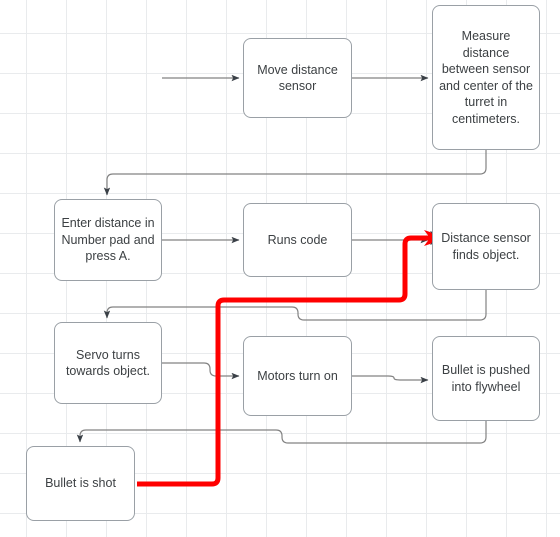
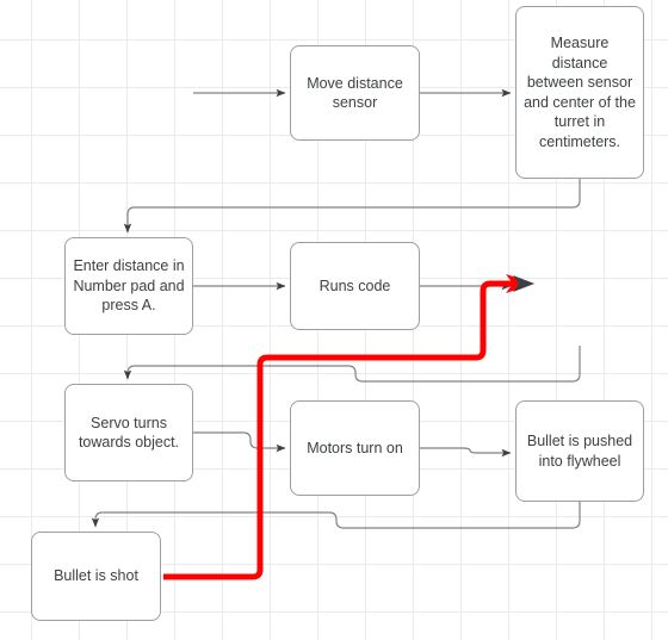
  Move distance sensor
  Measure distance between sensor and center of the turret in centimeters.
  Enter distance in Number pad and press A.
  Runs code
- Distance sensor finds object.
  Servo turns towards object.
  Motors turn on
  Bullet is pushed into flywheel
  Bullet is shot
